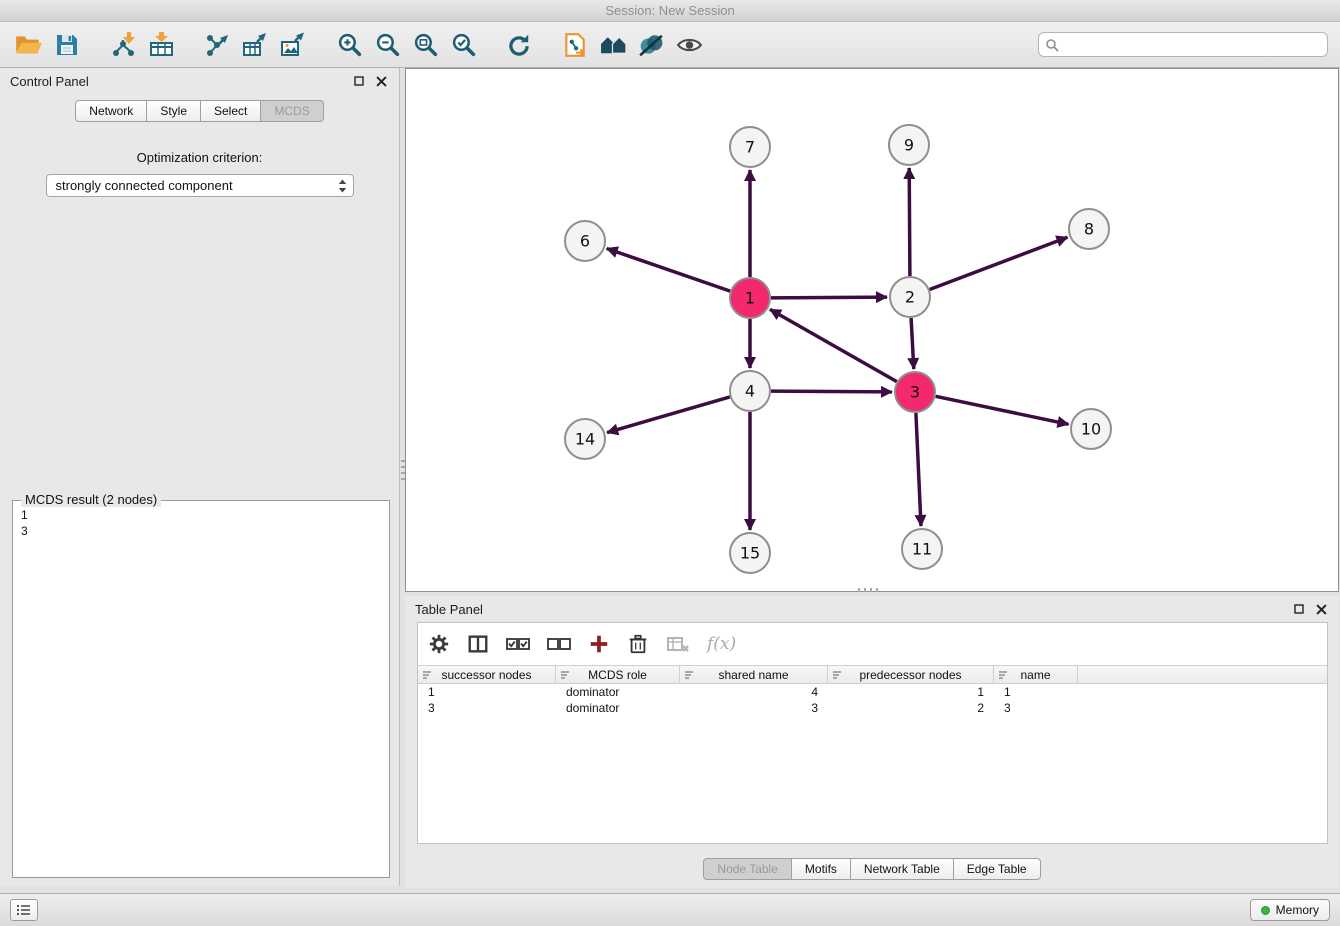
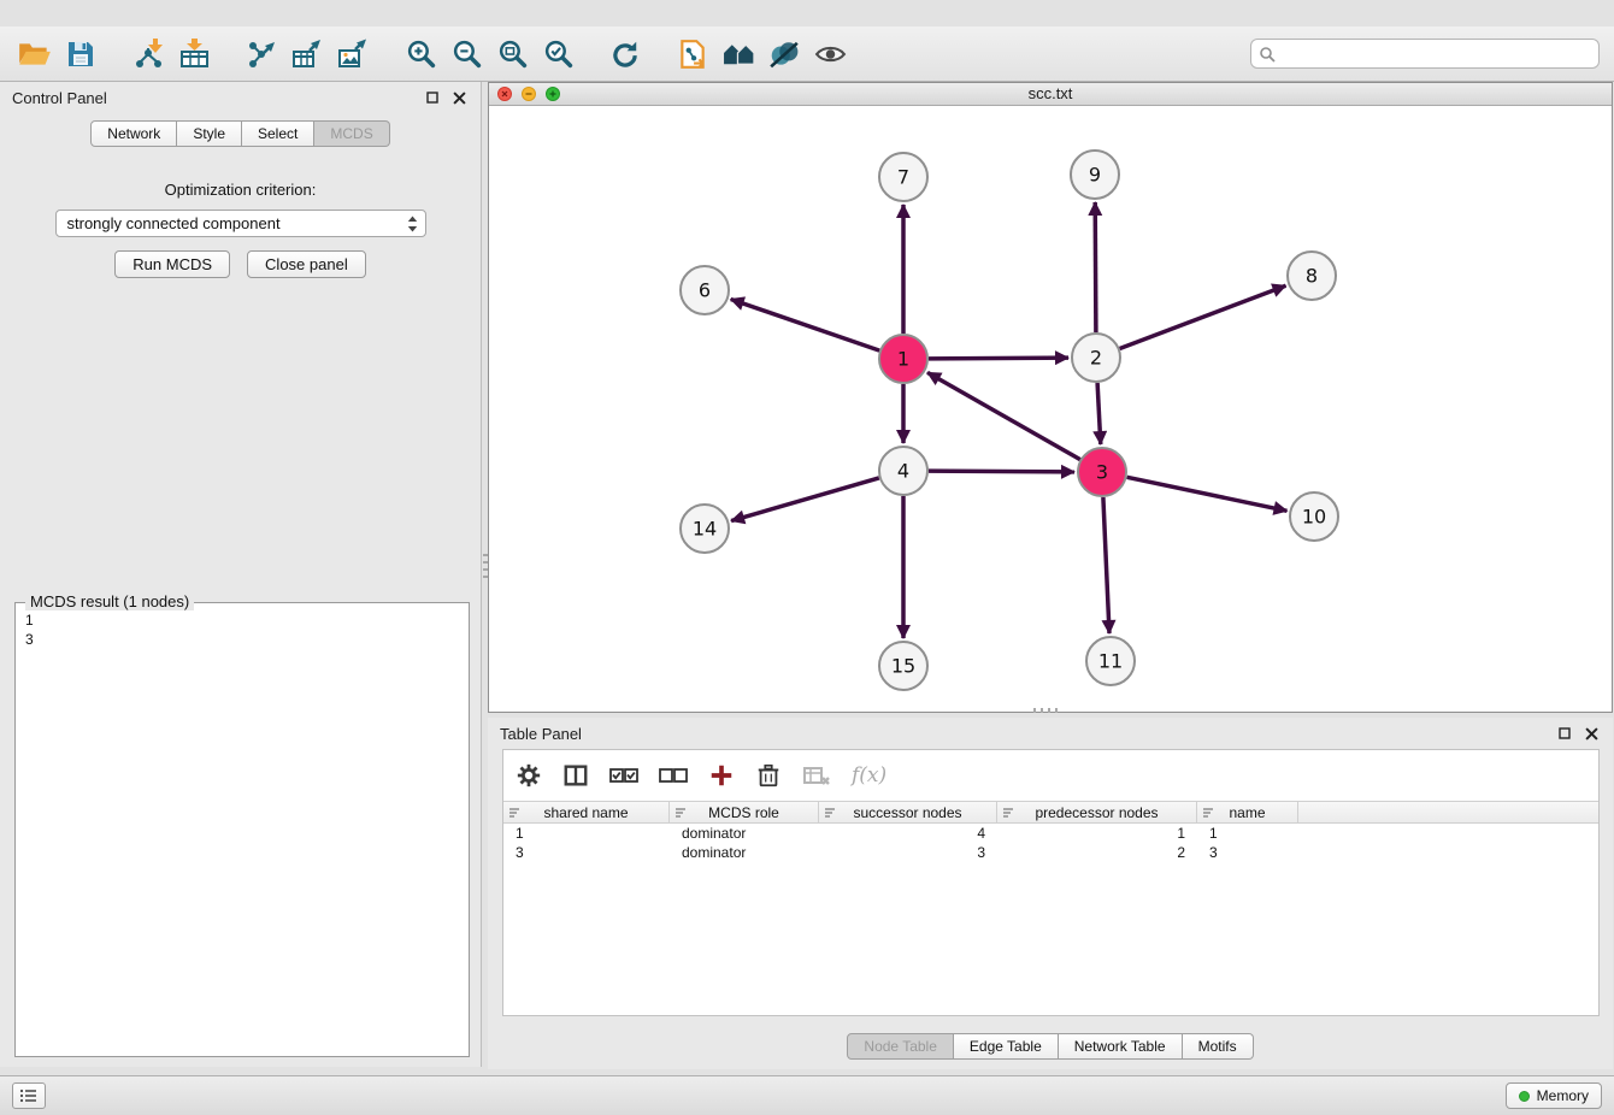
- Session: New Session
  Control Panel
  Network
  Style
  Select
  MCDS
  Optimization criterion:
  strongly connected component
+ Run MCDS
+ Close panel
- MCDS result (2 nodes)
+ MCDS result (1 nodes)
  1
  3
+ scc.txt
  7
  9
  6
  8
  1
  2
  4
  3
  14
  10
  15
  11
  Table Panel
  f(x)
- successor nodes
+ shared name
  MCDS role
- shared name
+ successor nodes
  predecessor nodes
  name
  1
  dominator
  4
  1
  1
  3
  dominator
  3
  2
  3
  Node Table
- Motifs
+ Edge Table
  Network Table
- Edge Table
+ Motifs
  Memory
